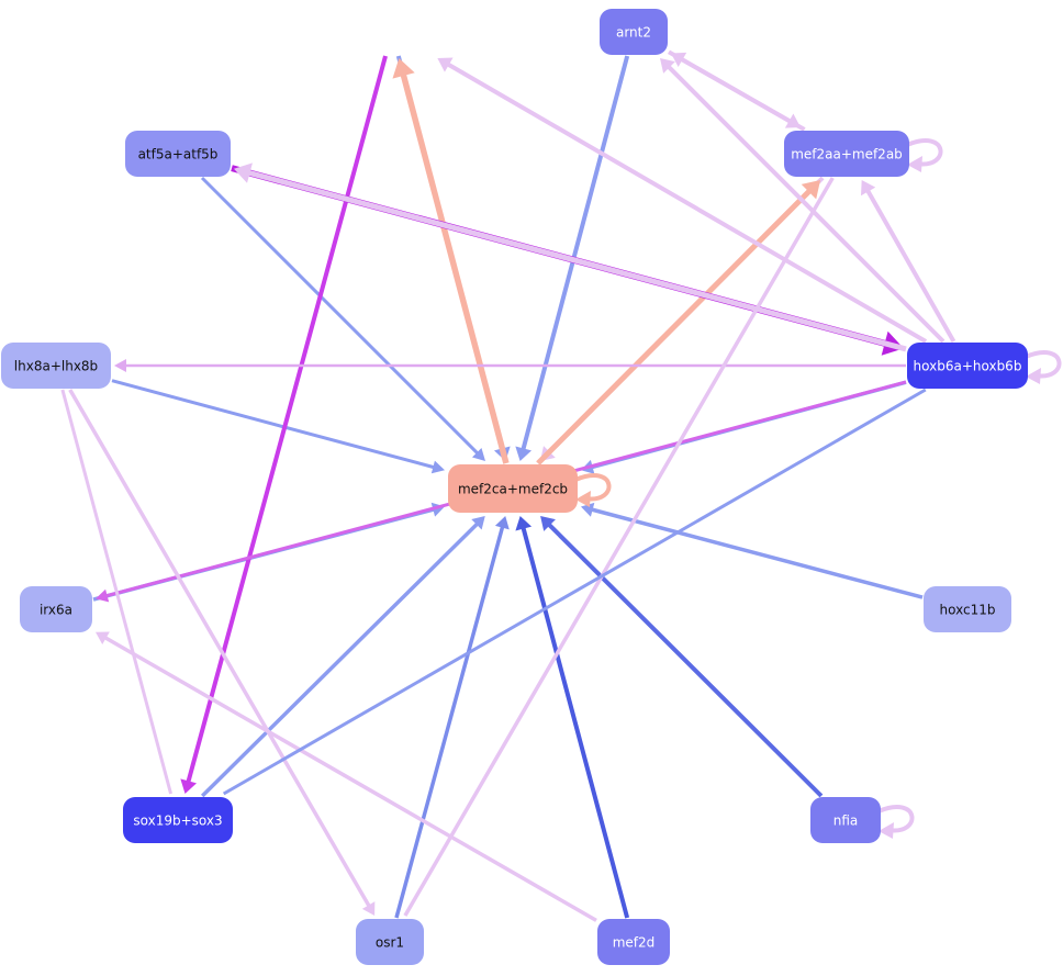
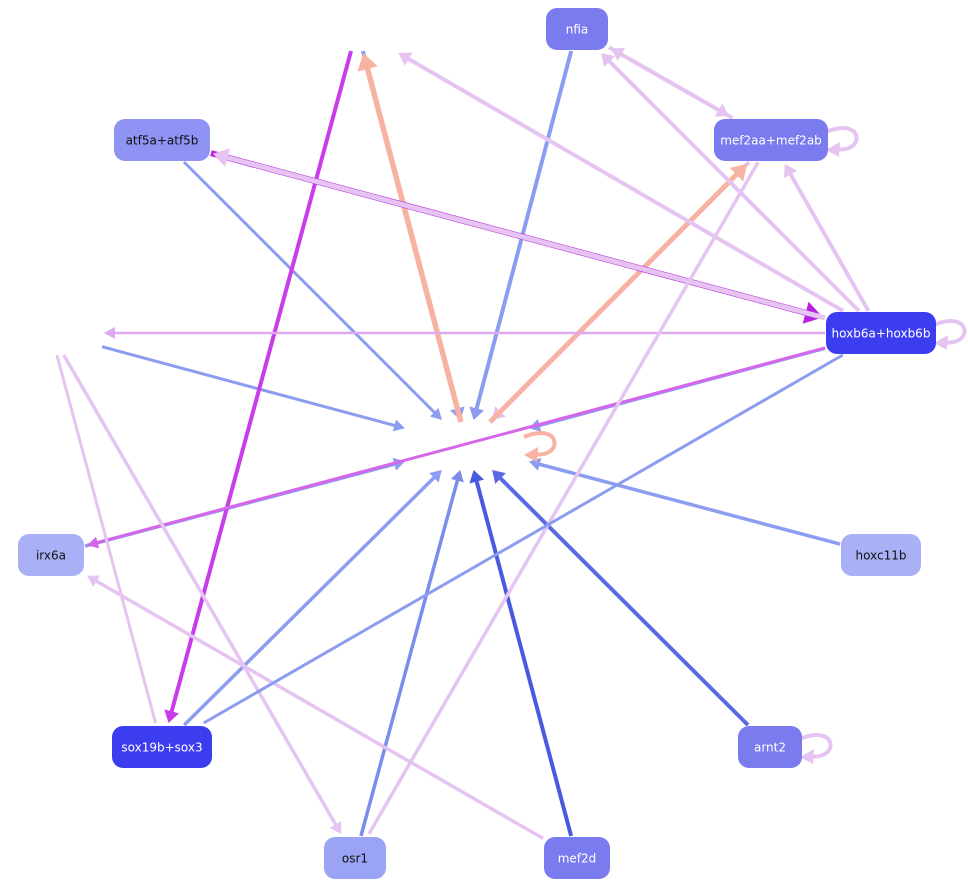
- arnt2
+ nfia
  atf5a+atf5b
  mef2aa+mef2ab
- lhx8a+lhx8b
  hoxb6a+hoxb6b
- mef2ca+mef2cb
  irx6a
  hoxc11b
  sox19b+sox3
- nfia
+ arnt2
  osr1
  mef2d
